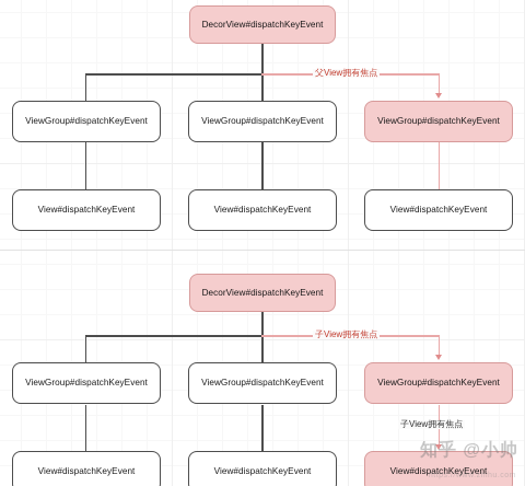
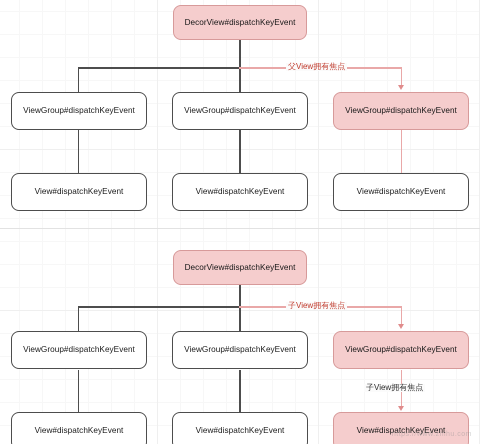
  父View拥有焦点
  DecorView#dispatchKeyEvent
  ViewGroup#dispatchKeyEvent
  ViewGroup#dispatchKeyEvent
  ViewGroup#dispatchKeyEvent
  View#dispatchKeyEvent
  View#dispatchKeyEvent
  View#dispatchKeyEvent
  子View拥有焦点
  子View拥有焦点
  DecorView#dispatchKeyEvent
  ViewGroup#dispatchKeyEvent
  ViewGroup#dispatchKeyEvent
  ViewGroup#dispatchKeyEvent
  View#dispatchKeyEvent
  View#dispatchKeyEvent
  View#dispatchKeyEvent
- 知乎 @小帅
